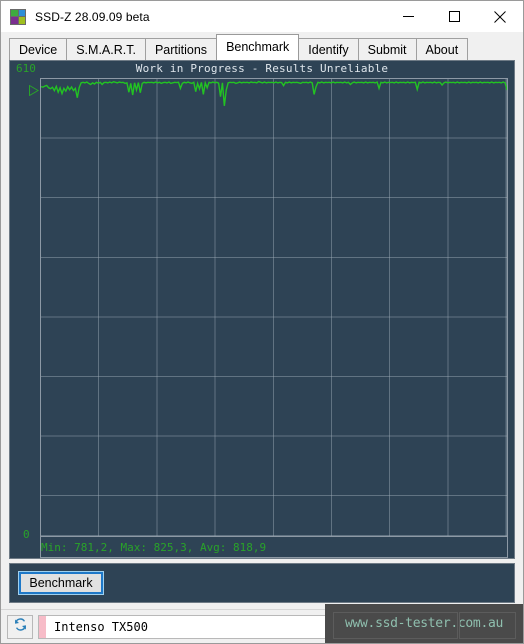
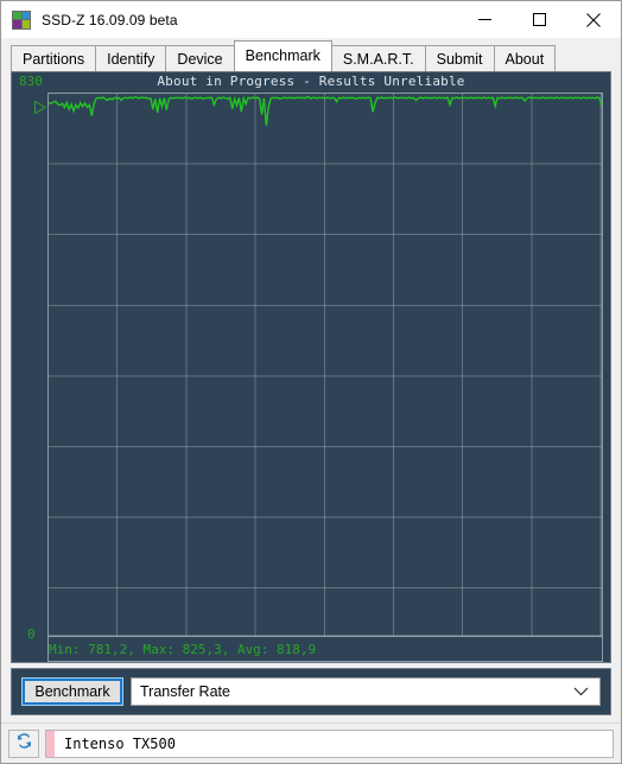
- SSD-Z 28.09.09 beta
+ SSD-Z 16.09.09 beta
- Device
+ Partitions
- S.M.A.R.T.
+ Identify
- Partitions
+ Device
  Benchmark
- Identify
+ S.M.A.R.T.
  Submit
  About
- 610
+ 830
- Work in Progress - Results Unreliable
+ About in Progress - Results Unreliable
  0
  Min: 781,2, Max: 825,3, Avg: 818,9
  Benchmark
+ Transfer Rate
  Intenso TX500
- www.ssd-tester.com.au
